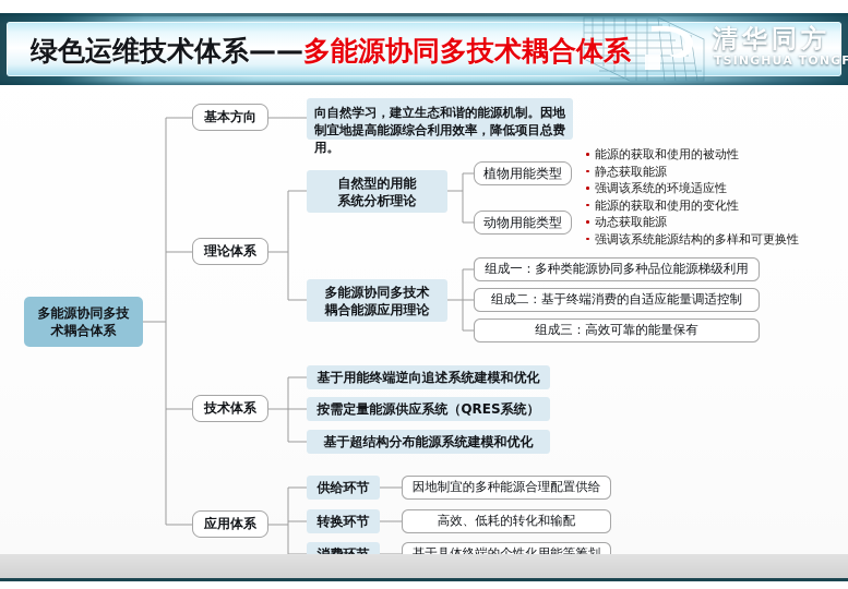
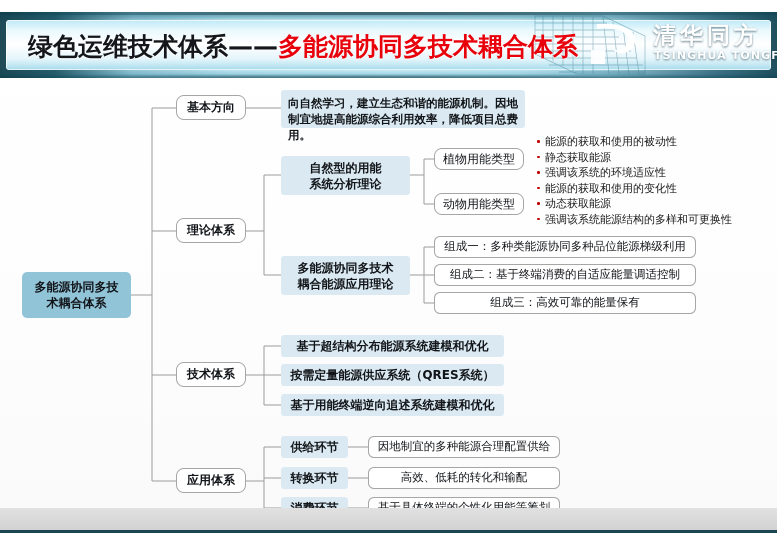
  绿色运维技术体系——多能源协同多技术耦合体系
  清华同方
  TSINGHUA TONGF
  多能源协同多技
  术耦合体系
  基本方向
  理论体系
  技术体系
  应用体系
  向自然学习，建立生态和谐的能源机制。因地制宜地提高能源综合利用效率，降低项目总费用。
  自然型的用能
  系统分析理论
  植物用能类型
  动物用能类型
  能源的获取和使用的被动性
  静态获取能源
  强调该系统的环境适应性
  能源的获取和使用的变化性
  动态获取能源
  强调该系统能源结构的多样和可更换性
  多能源协同多技术
  耦合能源应用理论
  组成一：多种类能源协同多种品位能源梯级利用
  组成二：基于终端消费的自适应能量调适控制
  组成三：高效可靠的能量保有
- 基于用能终端逆向追述系统建模和优化
+ 基于超结构分布能源系统建模和优化
  按需定量能源供应系统（QRES系统）
- 基于超结构分布能源系统建模和优化
+ 基于用能终端逆向追述系统建模和优化
  供给环节
  因地制宜的多种能源合理配置供给
  转换环节
  高效、低耗的转化和输配
  基于具体终端的个性化用能等筹划
